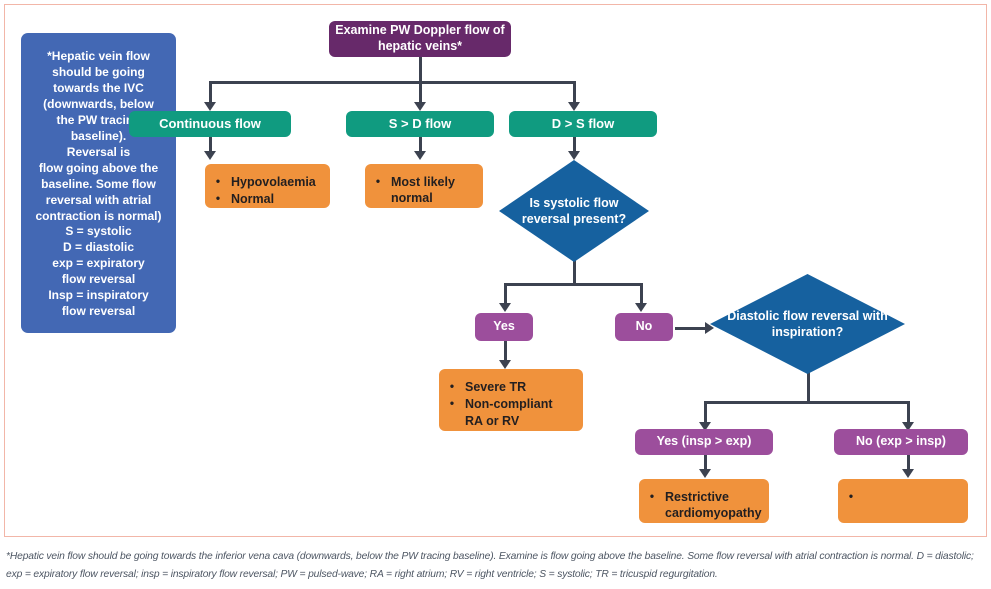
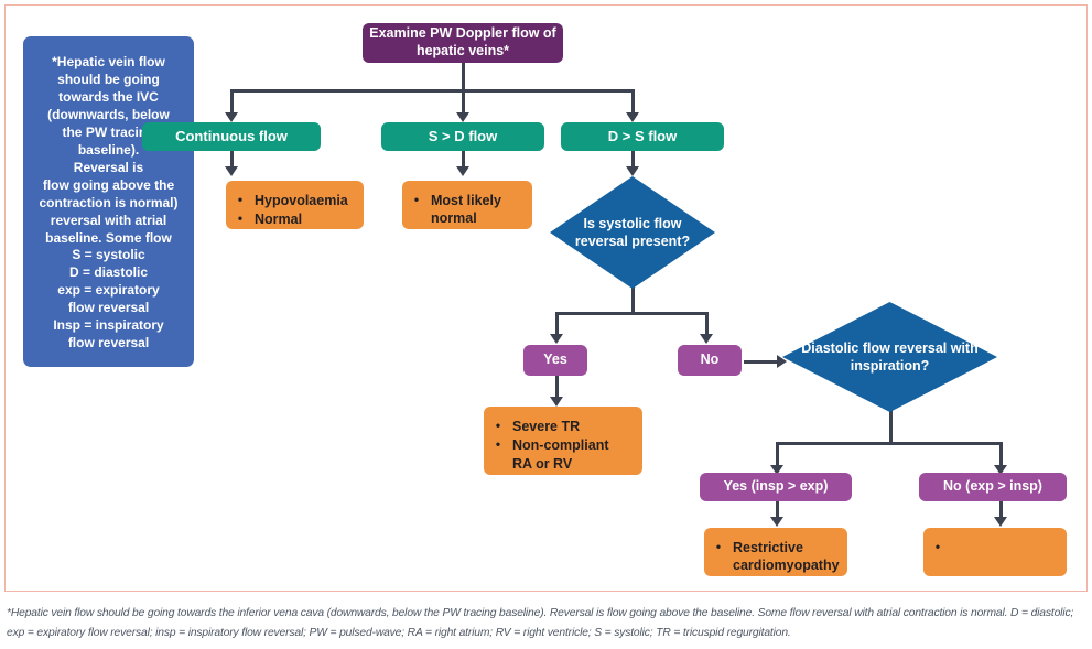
  *Hepatic vein flow
  should be going
  towards the IVC
  (downwards, below
  the PW traci
  baseline).
  Reversal is
  flow going above the
- baseline. Some flow
+ contraction is normal)
  reversal with atrial
- contraction is normal)
+ baseline. Some flow
  S = systolic
  D = diastolic
  exp = expiratory
  flow reversal
  Insp = inspiratory
  flow reversal
  Examine PW Doppler flow of hepatic veins*
  Continuous flow
  S > D flow
  D > S flow
  •
  Hypovolaemia
  •
  Normal
  •
  Most likely normal
  Is systolic flow reversal present?
  Yes
  No
  •
  Severe TR
  •
  Non-compliant RA or RV
  Diastolic flow reversal with inspiration?
  Yes (insp > exp)
  No (exp > insp)
  •
  Restrictive cardiomyopathy
  •
- *Hepatic vein flow should be going towards the inferior vena cava (downwards, below the PW tracing baseline). Examine is flow going above the baseline. Some flow reversal with atrial contraction is normal. D = diastolic; exp = expiratory flow reversal; insp = inspiratory flow reversal; PW = pulsed-wave; RA = right atrium; RV = right ventricle; S = systolic; TR = tricuspid regurgitation.
+ *Hepatic vein flow should be going towards the inferior vena cava (downwards, below the PW tracing baseline). Reversal is flow going above the baseline. Some flow reversal with atrial contraction is normal. D = diastolic; exp = expiratory flow reversal; insp = inspiratory flow reversal; PW = pulsed-wave; RA = right atrium; RV = right ventricle; S = systolic; TR = tricuspid regurgitation.
